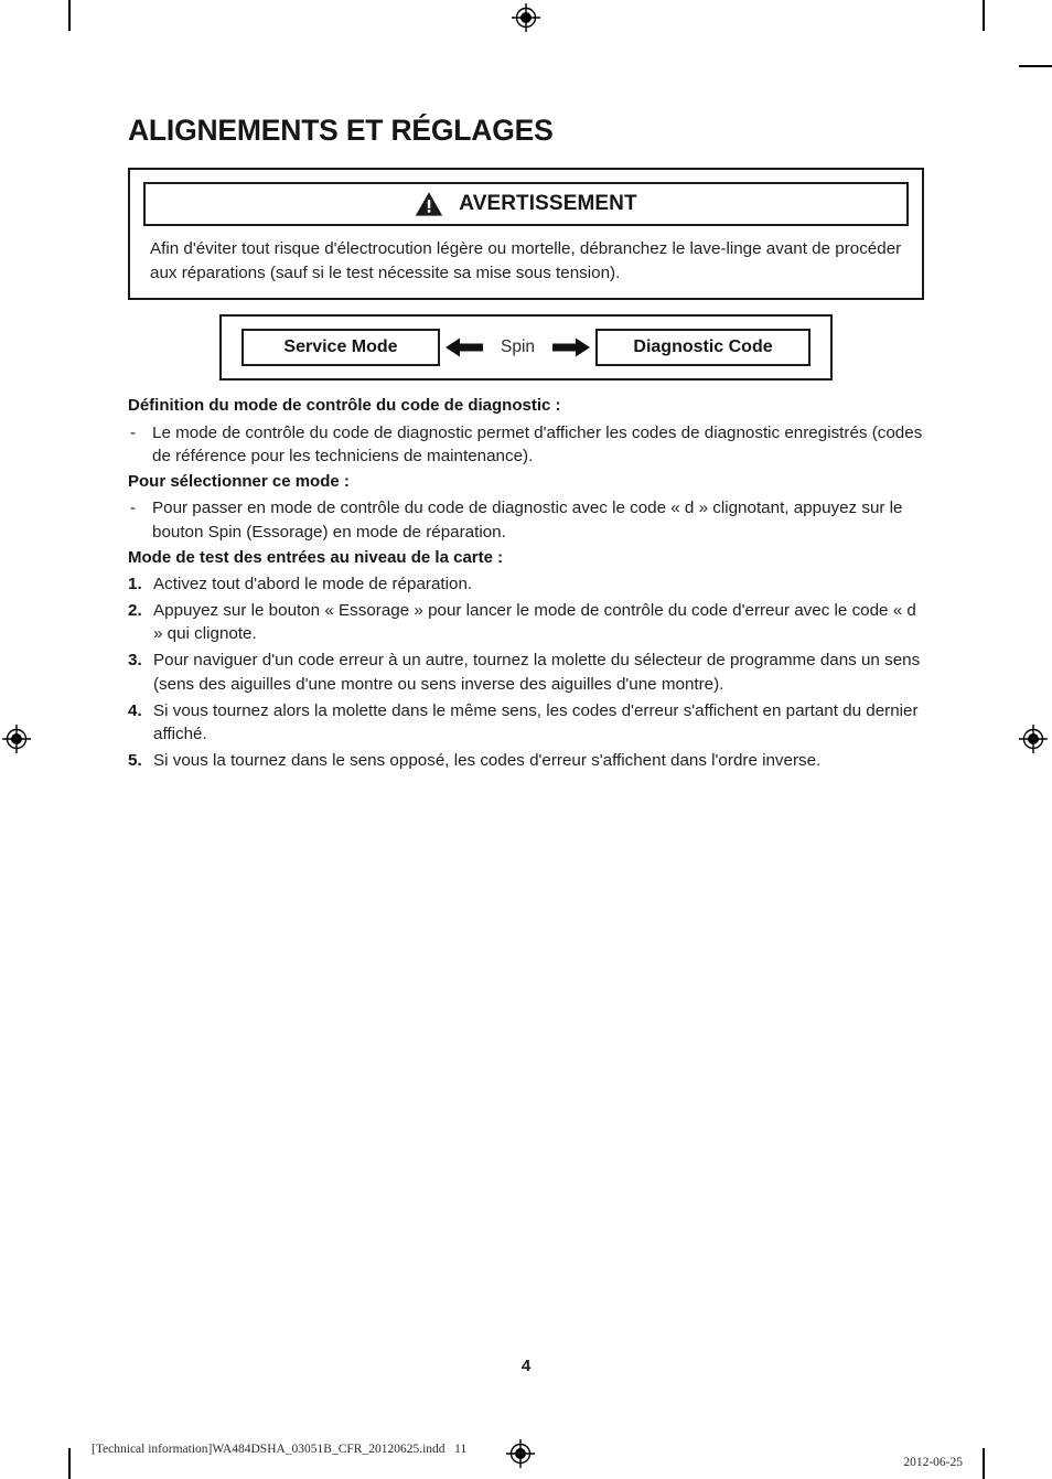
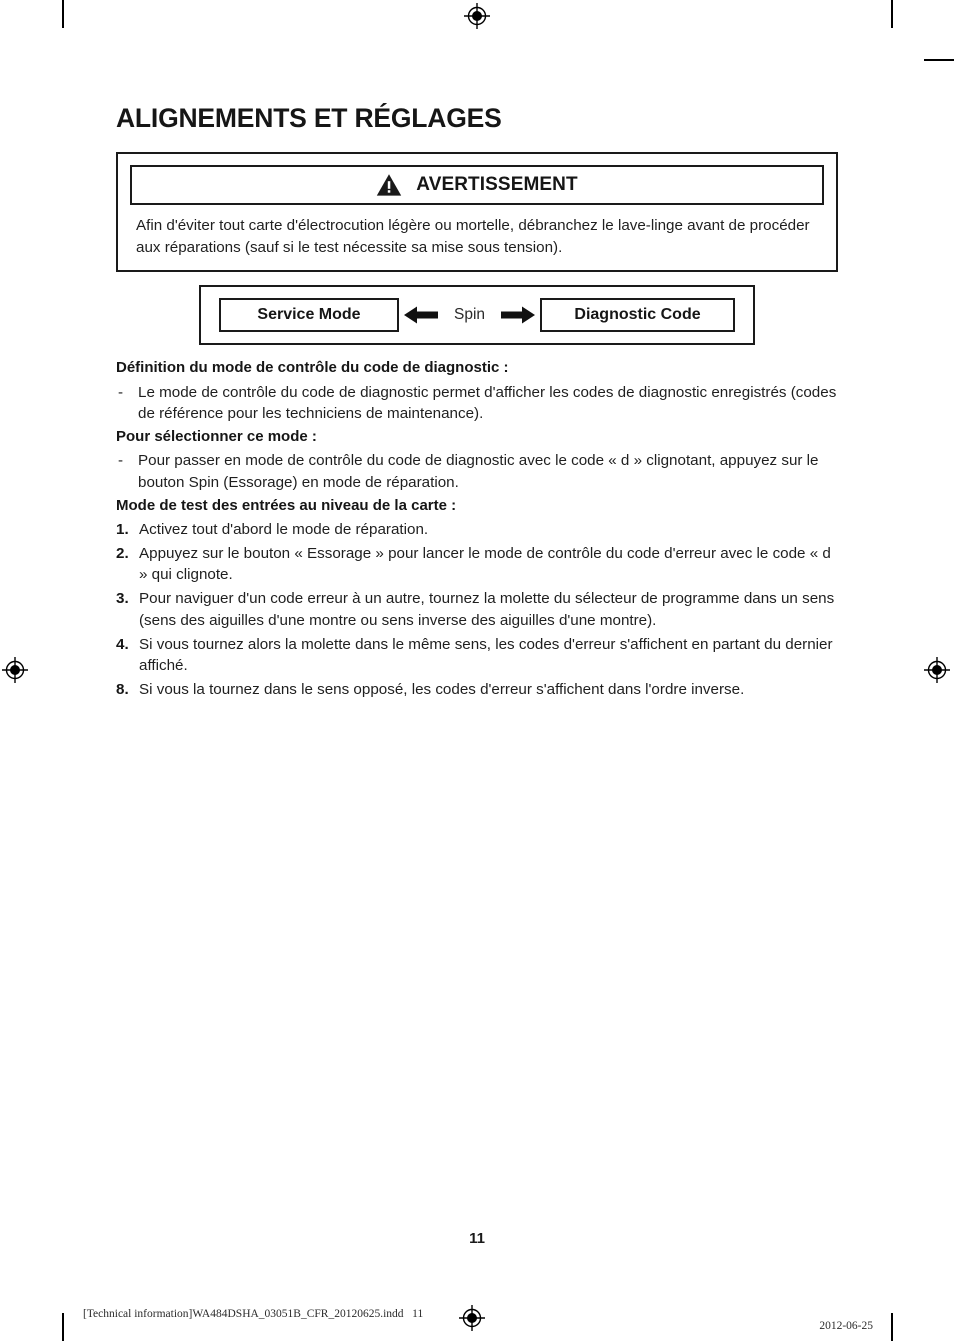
  ALIGNEMENTS ET RÉGLAGES
  AVERTISSEMENT
- Afin d'éviter tout risque d'électrocution légère ou mortelle, débranchez le lave-linge avant de procéder aux réparations (sauf si le test nécessite sa mise sous tension).
+ Afin d'éviter tout carte d'électrocution légère ou mortelle, débranchez le lave-linge avant de procéder aux réparations (sauf si le test nécessite sa mise sous tension).
  Service Mode
  Spin
  Diagnostic Code
  Définition du mode de contrôle du code de diagnostic :
  -
  Le mode de contrôle du code de diagnostic permet d'afficher les codes de diagnostic enregistrés (codes de référence pour les techniciens de maintenance).
  Pour sélectionner ce mode :
  -
  Pour passer en mode de contrôle du code de diagnostic avec le code « d » clignotant, appuyez sur le bouton Spin (Essorage) en mode de réparation.
  Mode de test des entrées au niveau de la carte :
  1.
  Activez tout d'abord le mode de réparation.
  2.
  Appuyez sur le bouton « Essorage » pour lancer le mode de contrôle du code d'erreur avec le code « d » qui clignote.
  3.
  Pour naviguer d'un code erreur à un autre, tournez la molette du sélecteur de programme dans un sens (sens des aiguilles d'une montre ou sens inverse des aiguilles d'une montre).
  4.
  Si vous tournez alors la molette dans le même sens, les codes d'erreur s'affichent en partant du dernier affiché.
- 5.
+ 8.
  Si vous la tournez dans le sens opposé, les codes d'erreur s'affichent dans l'ordre inverse.
- 4
+ 11
  [Technical information]WA484DSHA_03051B_CFR_20120625.indd 11
  2012-06-25
